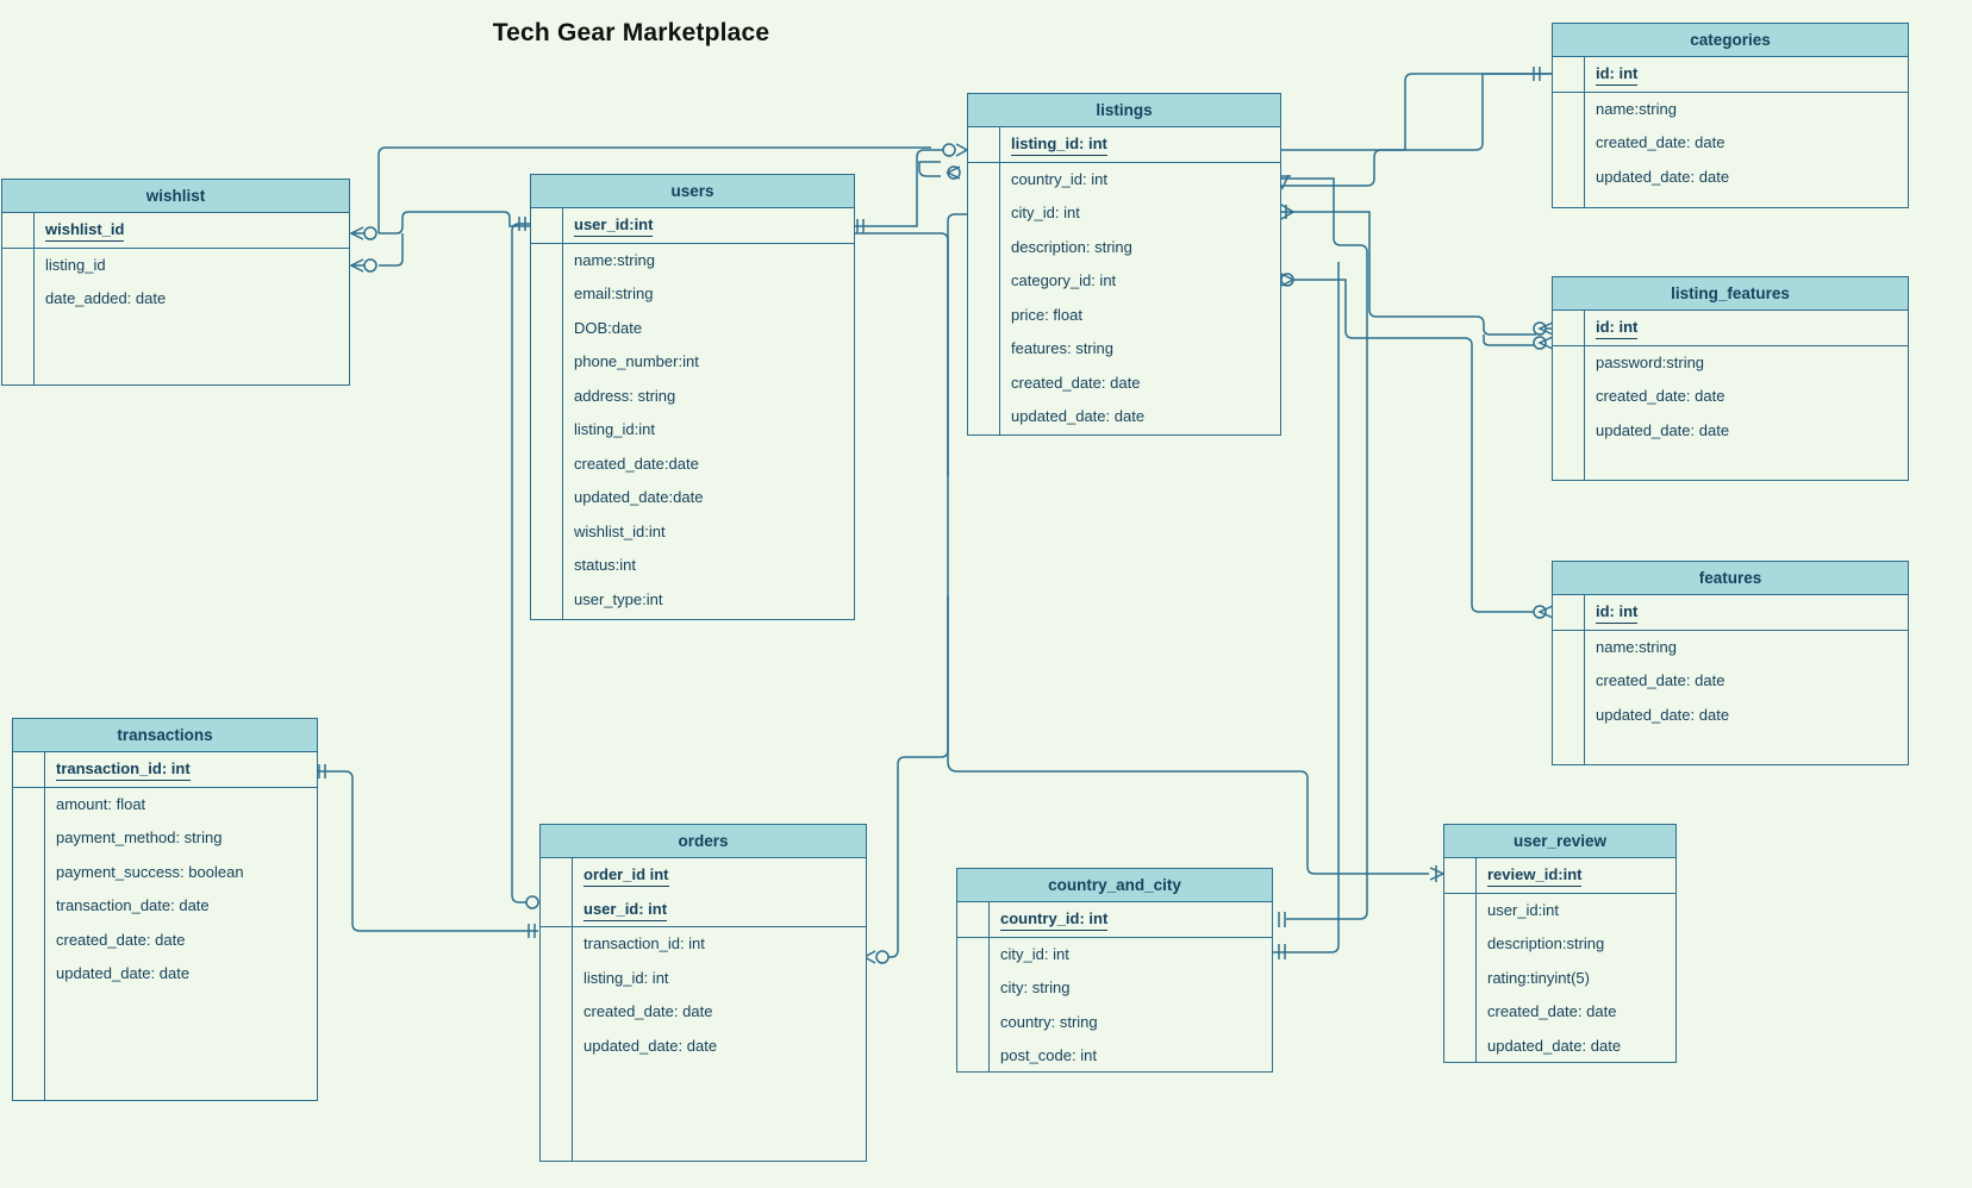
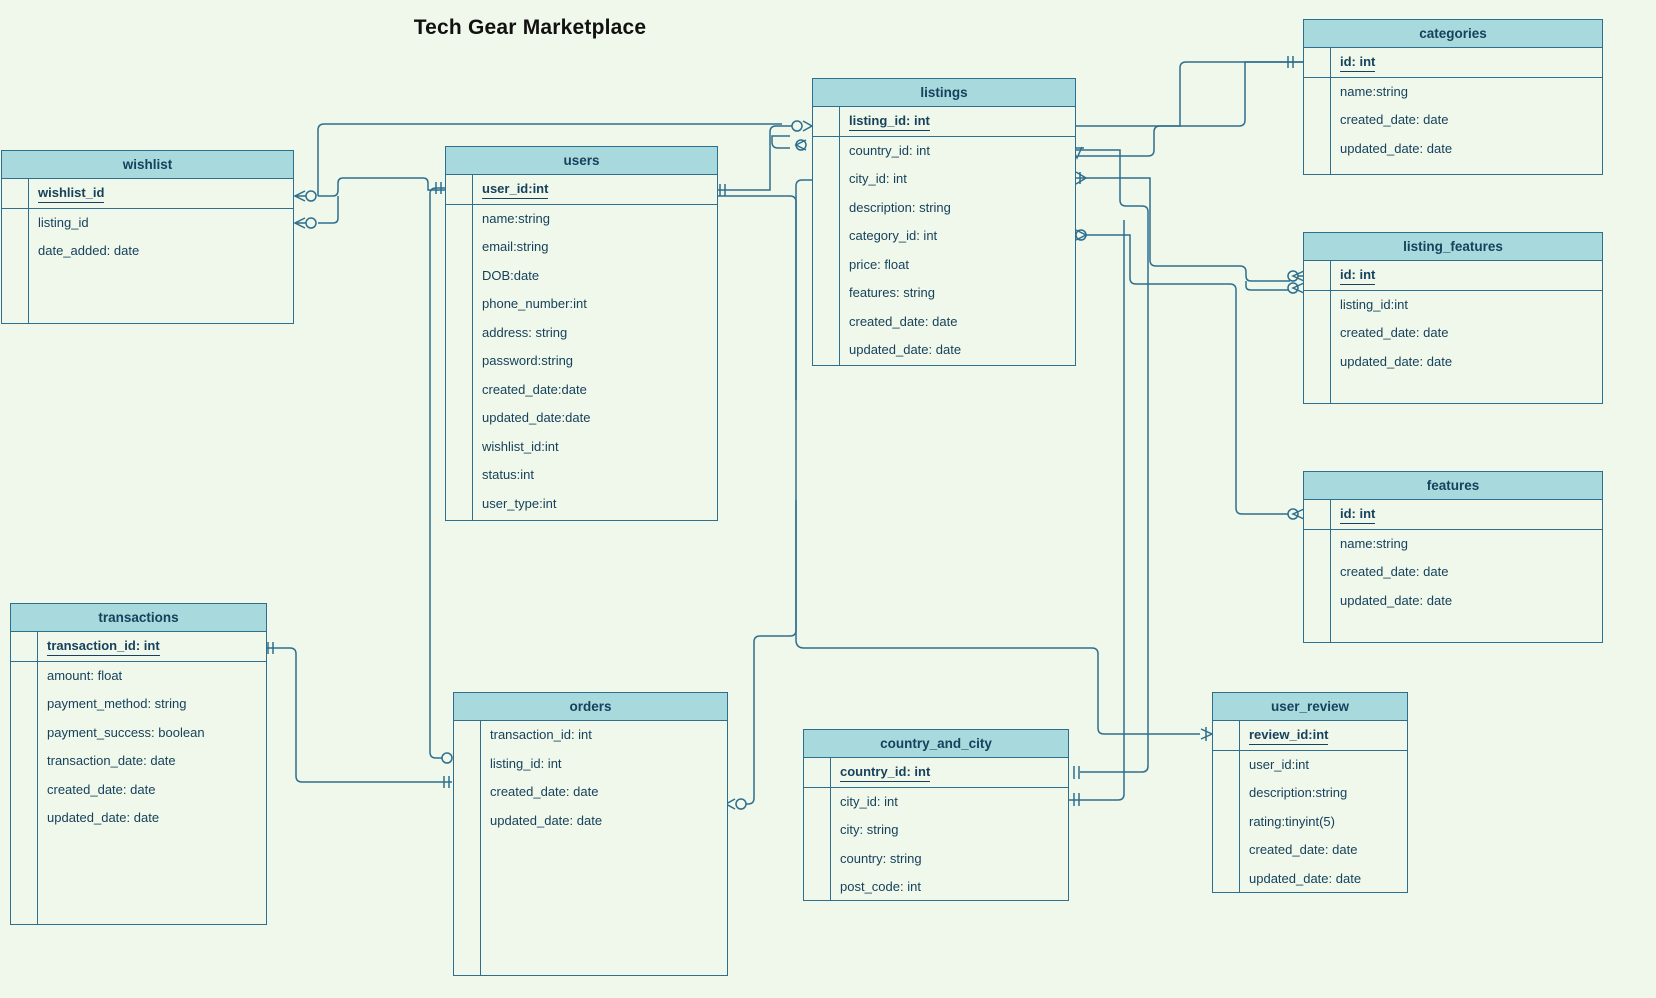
  Tech Gear Marketplace
  wishlist
  wishlist_id
  listing_id
  date_added: date
  users
  user_id:int
  name:string
  email:string
  DOB:date
  phone_number:int
  address: string
- listing_id:int
+ password:string
  created_date:date
  updated_date:date
  wishlist_id:int
  status:int
  user_type:int
  listings
  listing_id: int
  country_id: int
  city_id: int
  description: string
  category_id: int
  price: float
  features: string
  created_date: date
  updated_date: date
  categories
  id: int
  name:string
  created_date: date
  updated_date: date
  listing_features
  id: int
- password:string
+ listing_id:int
  created_date: date
  updated_date: date
  features
  id: int
  name:string
  created_date: date
  updated_date: date
  transactions
  transaction_id: int
  amount: float
  payment_method: string
  payment_success: boolean
  transaction_date: date
  created_date: date
  updated_date: date
  orders
- order_id int
- user_id: int
  transaction_id: int
  listing_id: int
  created_date: date
  updated_date: date
  country_and_city
  country_id: int
  city_id: int
  city: string
  country: string
  post_code: int
  user_review
  review_id:int
  user_id:int
  description:string
  rating:tinyint(5)
  created_date: date
  updated_date: date
